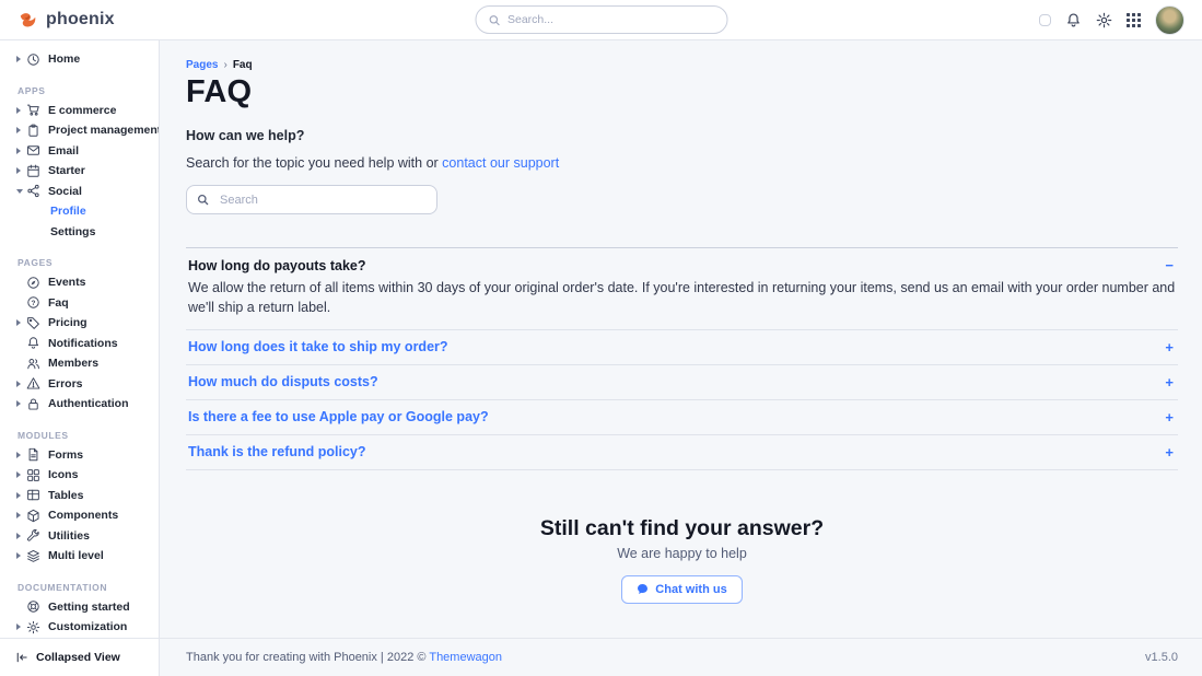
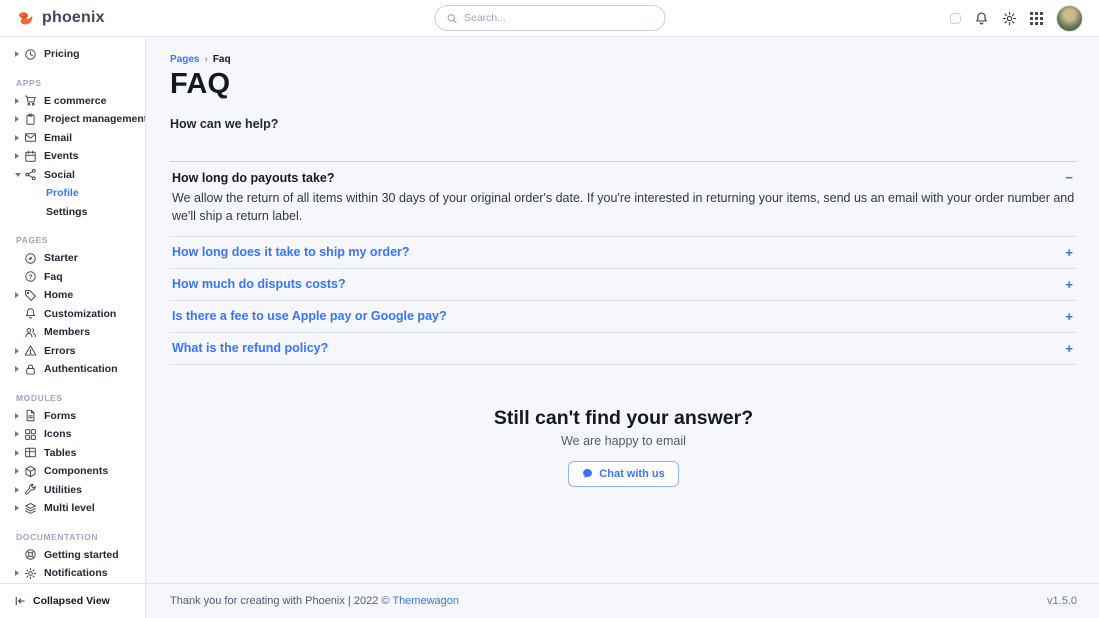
  phoenix
  Search...
- Home
+ Pricing
  APPS
  E commerce
  Project managemen
  Email
- Starter
+ Events
  Social
  Profile
  Settings
  PAGES
- Events
+ Starter
  Faq
- Pricing
+ Home
- Notifications
+ Customization
  Members
  Errors
  Authentication
  MODULES
  Forms
  Icons
  Tables
  Components
  Utilities
  Multi level
  DOCUMENTATION
  Getting started
- Customization
+ Notifications
  Collapsed View
  Pages
  ›
  Faq
  FAQ
  How can we help?
- Search for the topic you need help with or contact our support
- Search
  How long do payouts take?
  −
  We allow the return of all items within 30 days of your original order's date. If you're interested in returning your items, send us an email with your order number and we'll ship a return label.
  How long does it take to ship my order?
  +
  How much do disputs costs?
  +
  Is there a fee to use Apple pay or Google pay?
  +
- Thank is the refund policy?
+ What is the refund policy?
  +
  Still can't find your answer?
- We are happy to help
+ We are happy to email
  Chat with us
  Thank you for creating with Phoenix | 2022 © Themewagon
  v1.5.0
